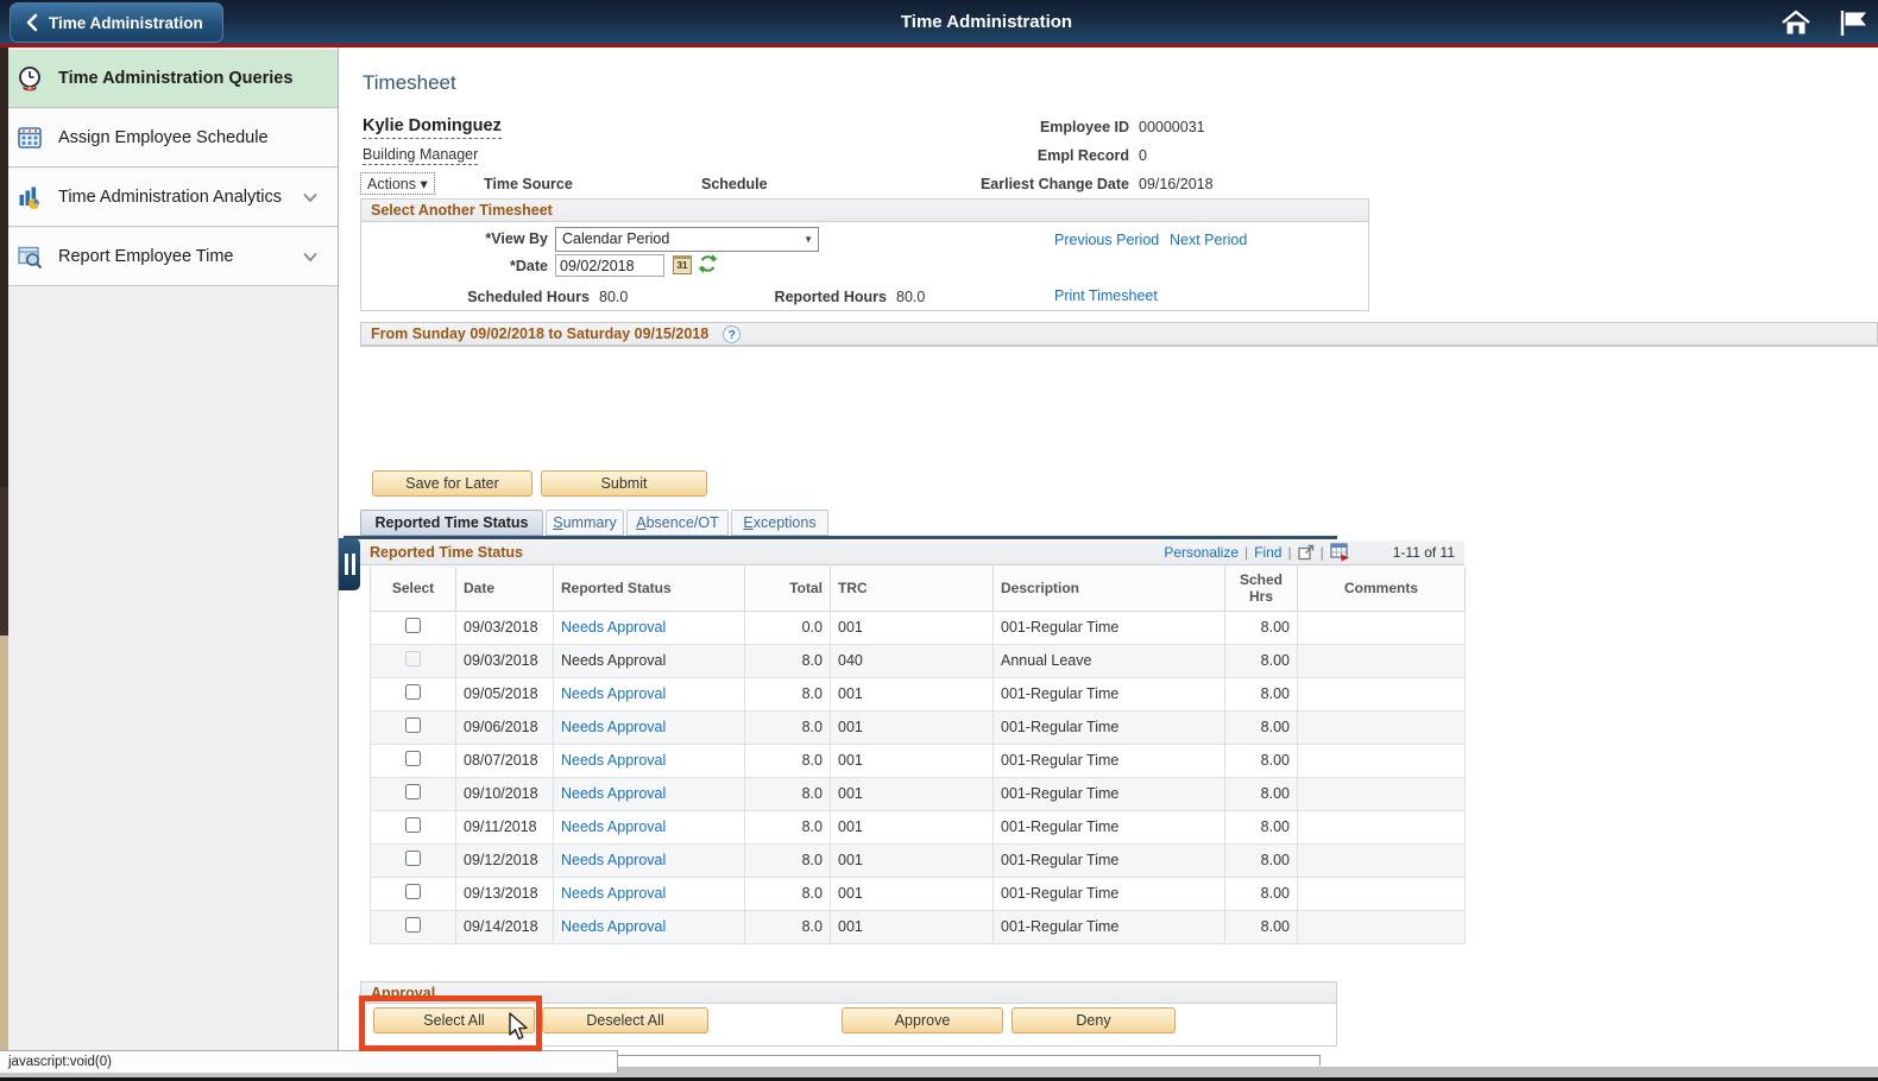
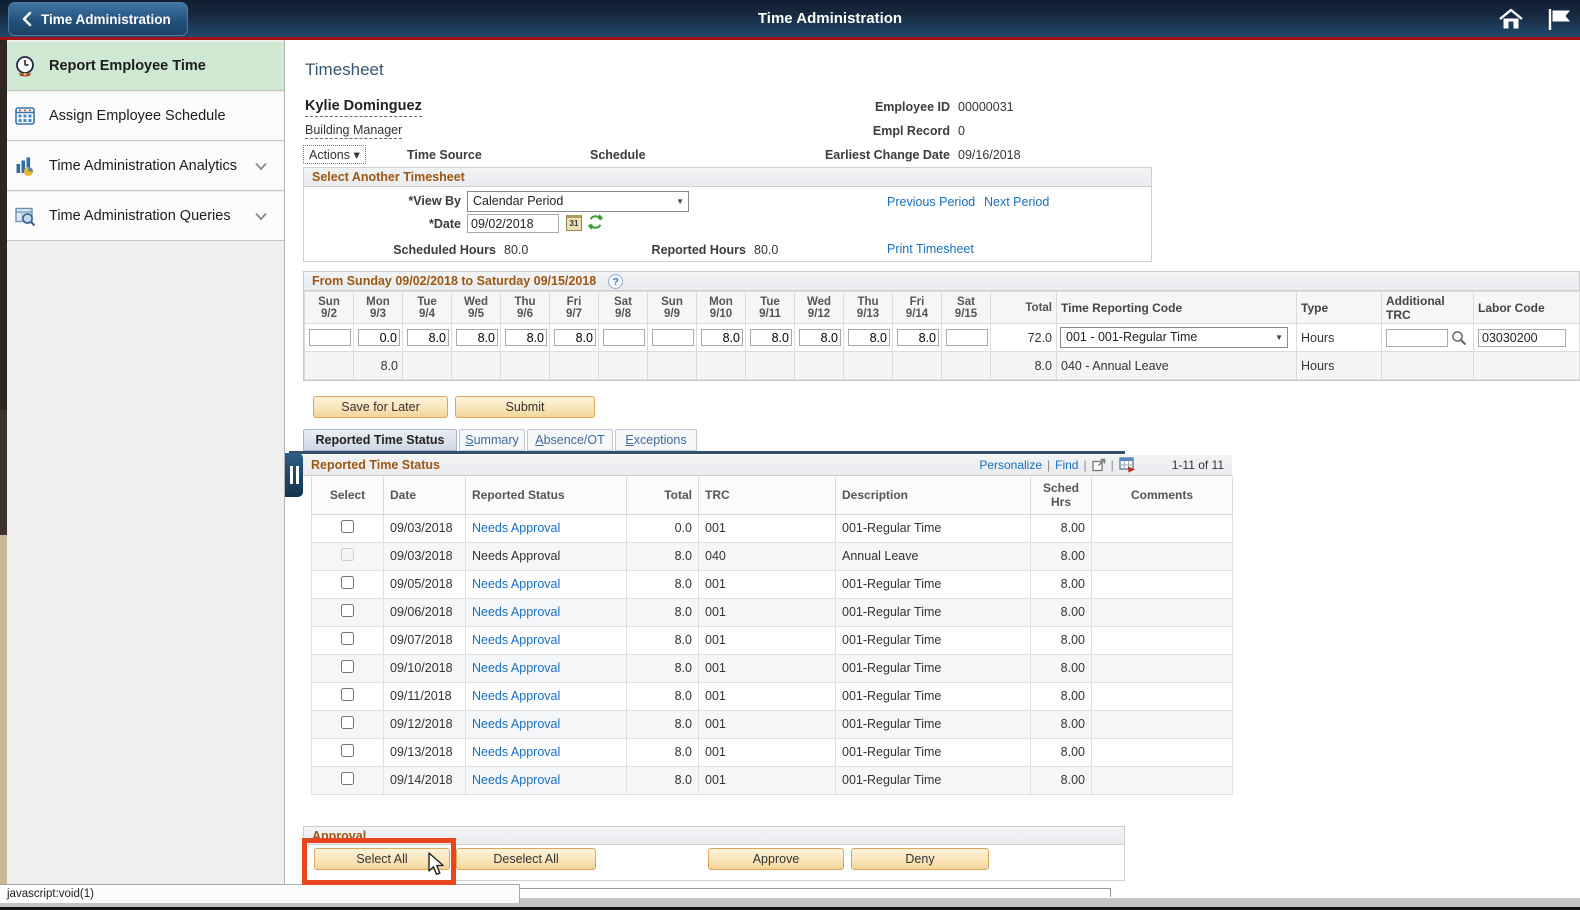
  Time Administration
  Time Administration
- Time Administration Queries
+ Report Employee Time
  Assign Employee Schedule
  Time Administration Analytics
- Report Employee Time
+ Time Administration Queries
  Timesheet
  Kylie Dominguez
  Building Manager
  Actions ▾
  Time Source
  Schedule
  Employee ID
  00000031
  Empl Record
  0
  Earliest Change Date
  09/16/2018
  Select Another Timesheet
  *View By
  Calendar Period
  ▼
  Previous Period
  Next Period
  *Date
  09/02/2018
  31
  Scheduled Hours
  80.0
  Reported Hours
  80.0
  Print Timesheet
  From Sunday 09/02/2018 to Saturday 09/15/2018
  ?
+ Sun9/2	Mon9/3	Tue9/4	Wed9/5	Thu9/6	Fri9/7	Sat9/8	Sun9/9	Mon9/10	Tue9/11	Wed9/12	Thu9/13	Fri9/14	Sat9/15	Total	Time Reporting Code	Type	Additional TRC	Labor Code
+ 	0.0	8.0	8.0	8.0	8.0			8.0	8.0	8.0	8.0	8.0		72.0	001 - 001-Regular Time ▼	Hours		03030200
+ 	8.0													8.0	040 - Annual Leave	Hours
  Save for Later
  Submit
  Reported Time Status
  Summary
  Absence/OT
  Exceptions
  Reported Time Status
  Personalize
  |
  Find
  |
  |
  1-11 of 11
  Select	Date	Reported Status	Total	TRC	Description	Sched Hrs	Comments
  	09/03/2018	Needs Approval	0.0	001	001-Regular Time	8.00
  	09/03/2018	Needs Approval	8.0	040	Annual Leave	8.00
  	09/05/2018	Needs Approval	8.0	001	001-Regular Time	8.00
  	09/06/2018	Needs Approval	8.0	001	001-Regular Time	8.00
- 	08/07/2018	Needs Approval	8.0	001	001-Regular Time	8.00
+ 	09/07/2018	Needs Approval	8.0	001	001-Regular Time	8.00
  	09/10/2018	Needs Approval	8.0	001	001-Regular Time	8.00
  	09/11/2018	Needs Approval	8.0	001	001-Regular Time	8.00
  	09/12/2018	Needs Approval	8.0	001	001-Regular Time	8.00
  	09/13/2018	Needs Approval	8.0	001	001-Regular Time	8.00
  	09/14/2018	Needs Approval	8.0	001	001-Regular Time	8.00
  Approval
  Select All
  Deselect All
  Approve
  Deny
- javascript:void(0)
+ javascript:void(1)
